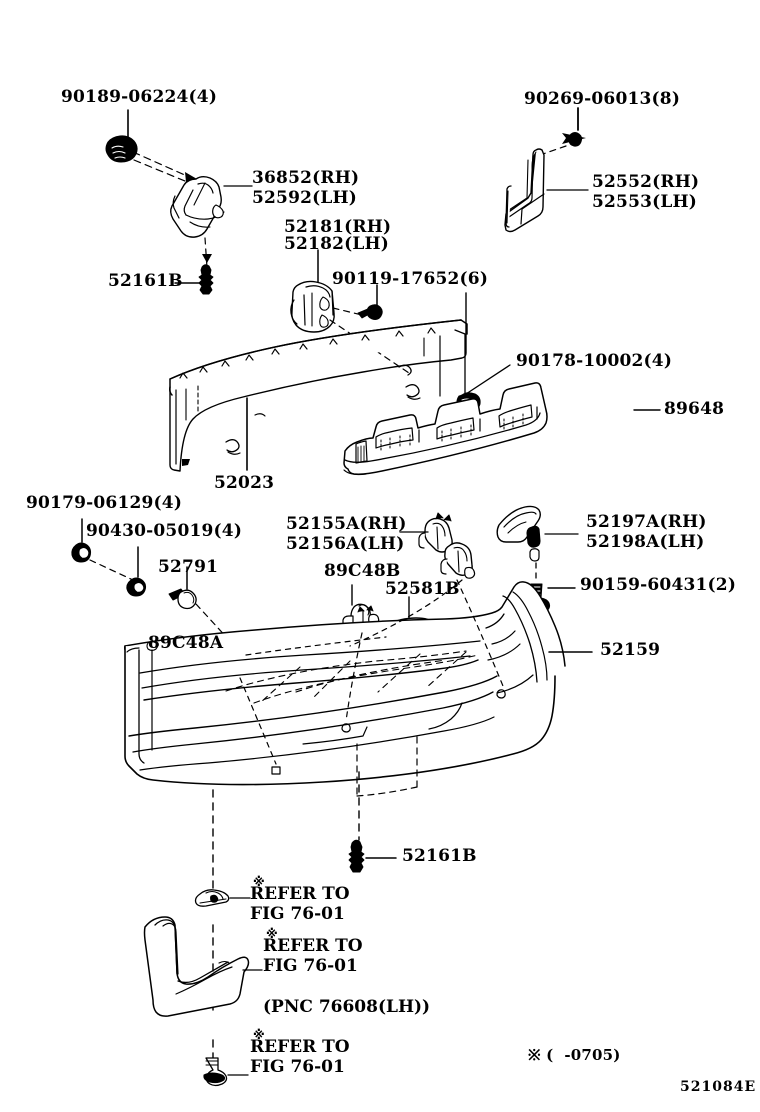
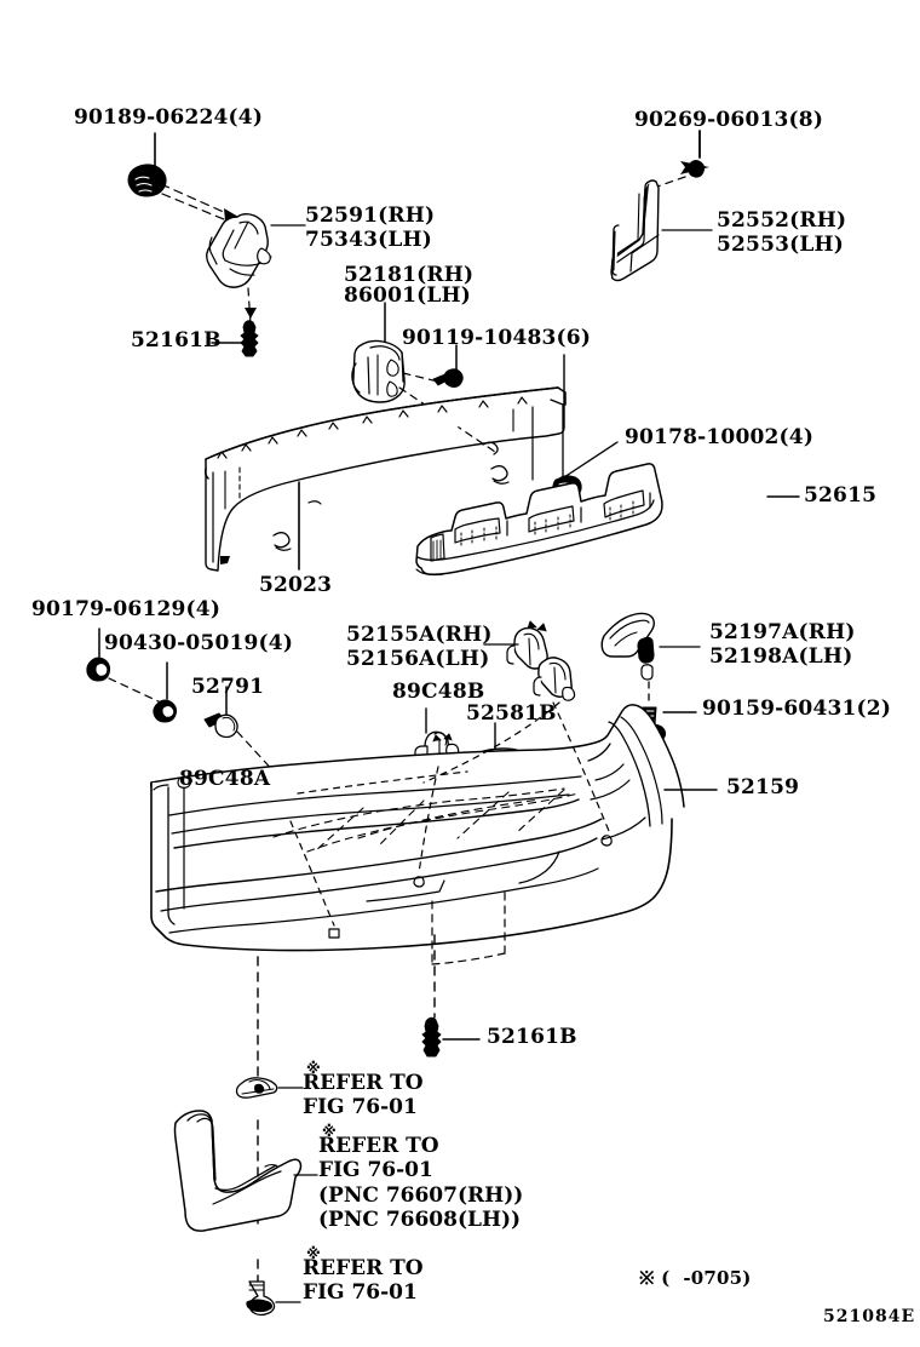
  90189-06224(4)
- 36852(RH)
+ 52591(RH)
- 52592(LH)
+ 75343(LH)
  52181(RH)
- 52182(LH)
+ 86001(LH)
  52161B
- 90119-17652(6)
+ 90119-10483(6)
  90269-06013(8)
  52552(RH)
  52553(LH)
  90178-10002(4)
- 89648
+ 52615
  52023
  90179-06129(4)
  90430-05019(4)
  52791
  89C48A
  52155A(RH)
  52156A(LH)
  89C48B
  52581B
  52197A(RH)
  52198A(LH)
  90159-60431(2)
  52159
  52161B
  ※
  REFER TO
  FIG 76-01
  ※
  REFER TO
  FIG 76-01
+ (PNC 76607(RH))
  (PNC 76608(LH))
  ※
  REFER TO
  FIG 76-01
  ※ ( -0705)
  521084E
